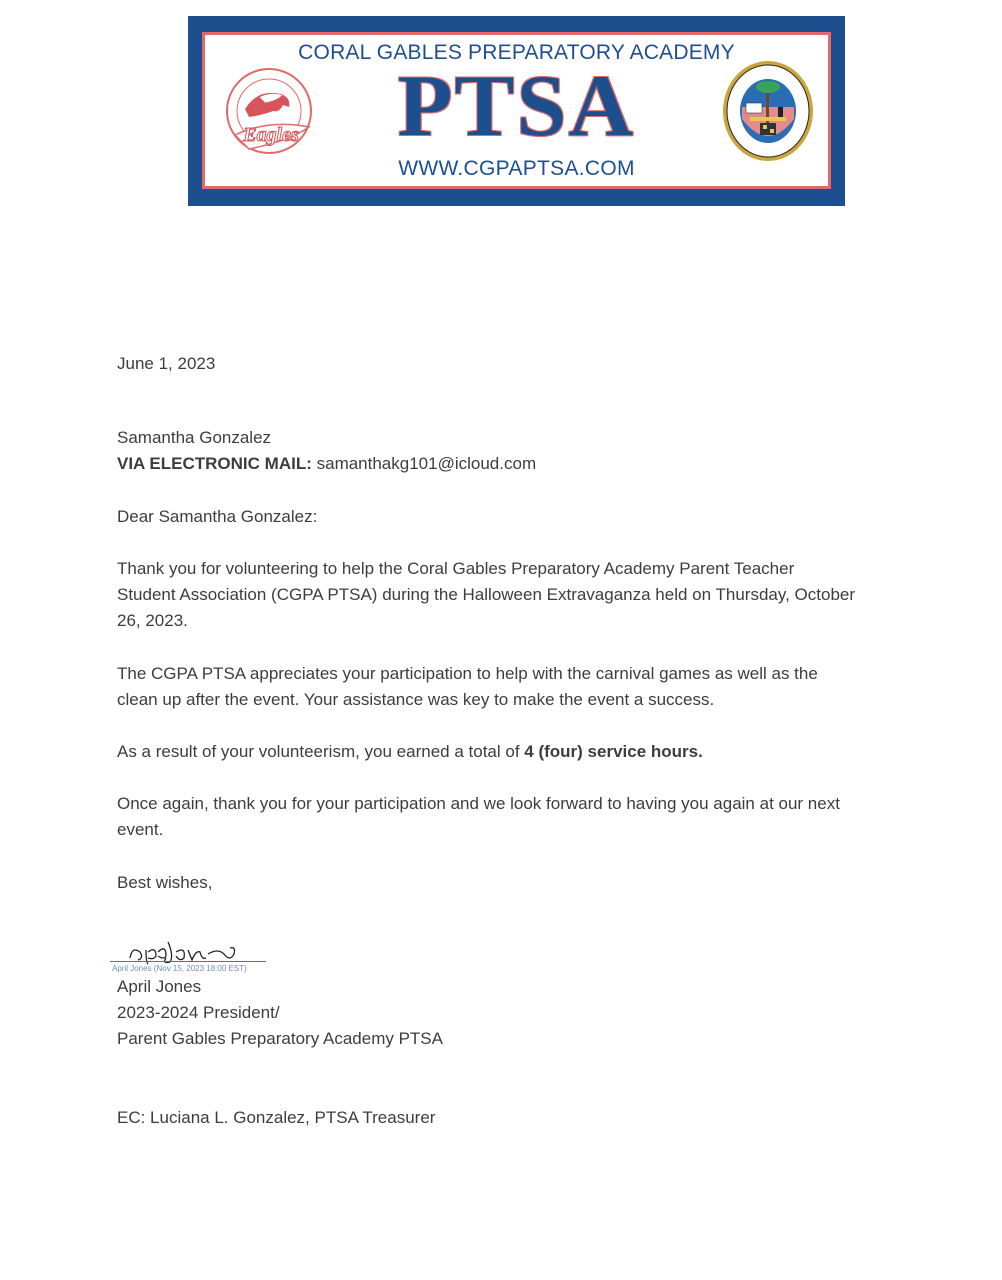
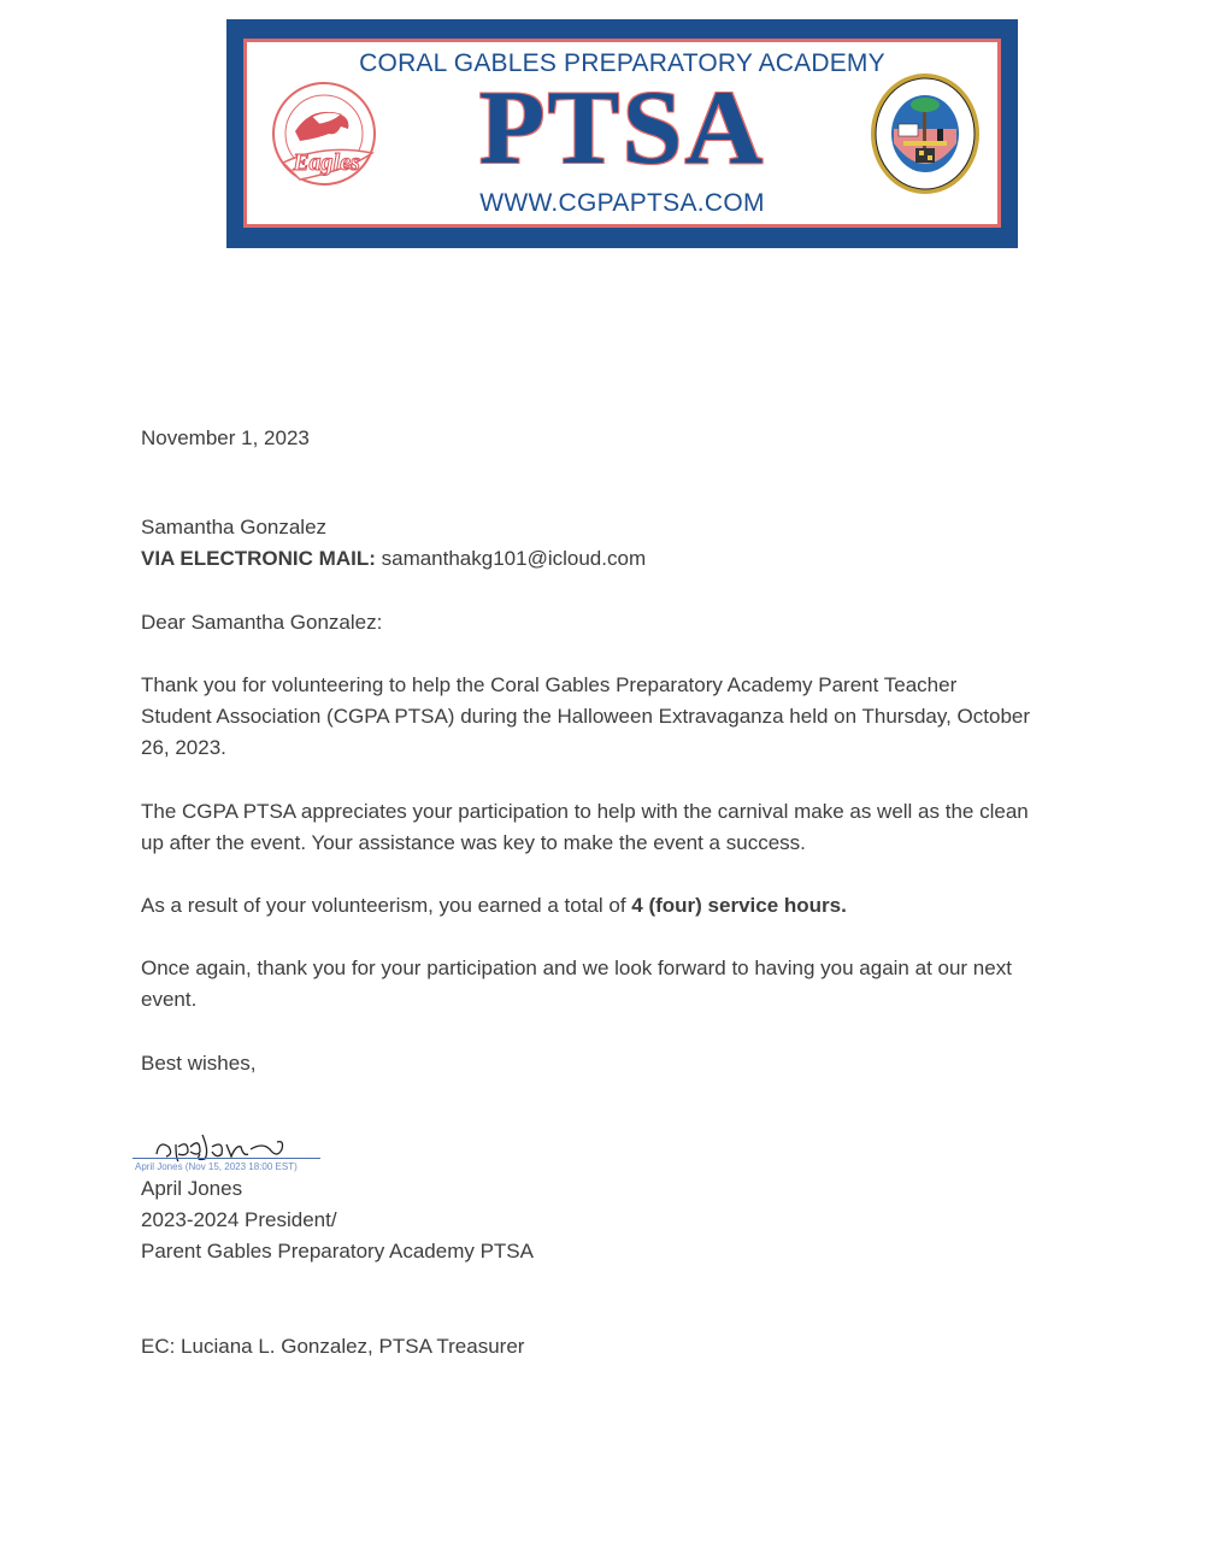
  Eagles
  CORAL GABLES PREPARATORY ACADEMY
  PTSA
  WWW.CGPAPTSA.COM
- June 1, 2023
+ November 1, 2023
  Samantha Gonzalez
  VIA ELECTRONIC MAIL: samanthakg101@icloud.com
  Dear Samantha Gonzalez:
  Thank you for volunteering to help the Coral Gables Preparatory Academy Parent Teacher Student Association (CGPA PTSA) during the Halloween Extravaganza held on Thursday, October 26, 2023.
- The CGPA PTSA appreciates your participation to help with the carnival games as well as the clean up after the event. Your assistance was key to make the event a success.
+ The CGPA PTSA appreciates your participation to help with the carnival make as well as the clean up after the event. Your assistance was key to make the event a success.
  As a result of your volunteerism, you earned a total of 4 (four) service hours.
  Once again, thank you for your participation and we look forward to having you again at our next event.
  Best wishes,
  April Jones (Nov 15, 2023 18:00 EST)
  April Jones
  2023-2024 President/
  Parent Gables Preparatory Academy PTSA
  EC: Luciana L. Gonzalez, PTSA Treasurer
